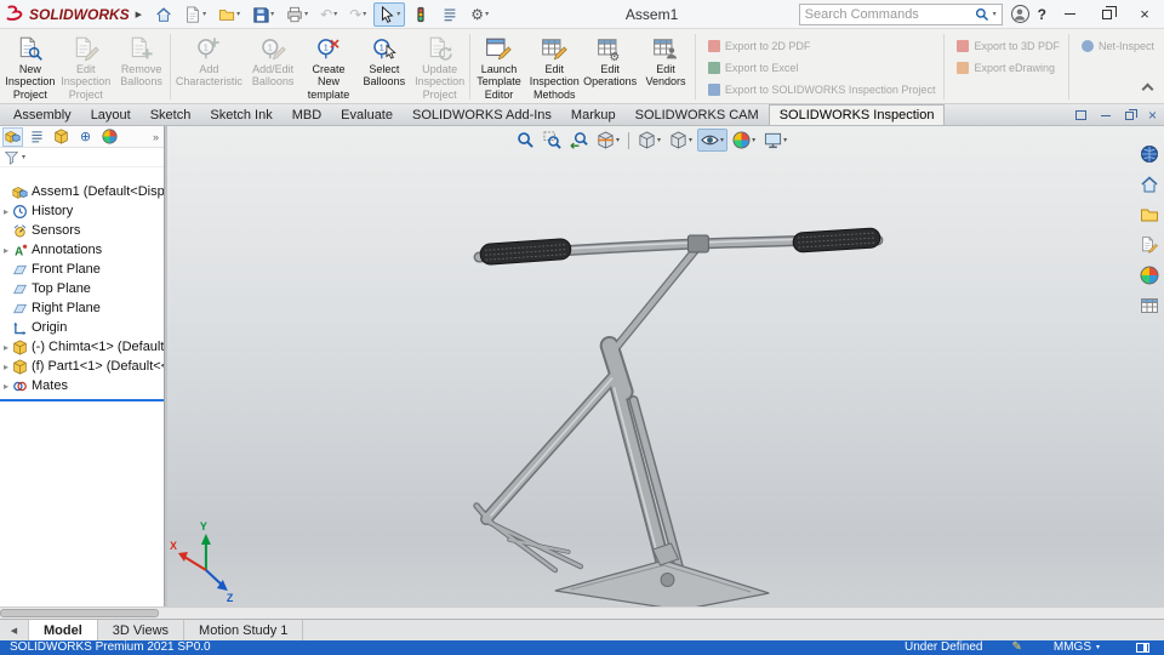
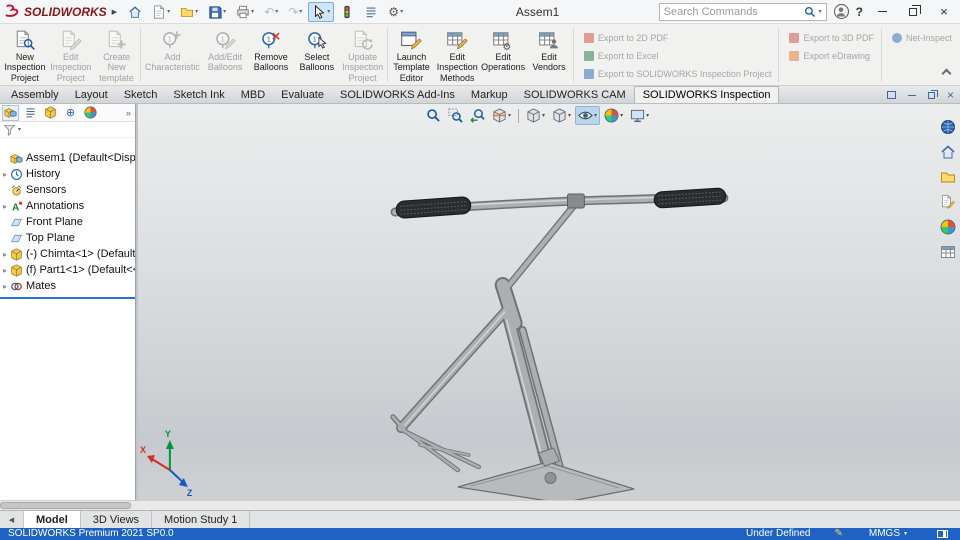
  SOLIDWORKS
  ↶
  ↷
  ⚙
  Assem1
  Search Commands
  ?
  ×
  New Inspection Project
  Edit Inspection Project
- Remove Balloons
+ Create New template
  Add Characteristic
  Add/Edit Balloons
- Create New template
+ Remove Balloons
  Select Balloons
  Update Inspection Project
  Launch Template Editor
  Edit Inspection Methods
  ⚙
  Edit Operations
  Edit Vendors
  Export to 2D PDF
  Export to Excel
  Export to SOLIDWORKS Inspection Project
  Export to 3D PDF
  Export eDrawing
  Net-Inspect
  Assembly
  Layout
  Sketch
  Sketch Ink
  MBD
  Evaluate
  SOLIDWORKS Add-Ins
  Markup
  SOLIDWORKS CAM
  SOLIDWORKS Inspection
  ×
  ⊕
  »
  Assem1 (Default<Disp
  ▸
  History
  Sensors
  ▸
  Annotations
  Front Plane
  Top Plane
- Right Plane
- Origin
  ▸
  (-) Chimta<1> (Default
  ▸
  (f) Part1<1> (Default<
  ▸
  Mates
  Y
  X
  Z
  Model
  3D Views
  Motion Study 1
  SOLIDWORKS Premium 2021 SP0.0
  Under Defined
  ✎
  MMGS
